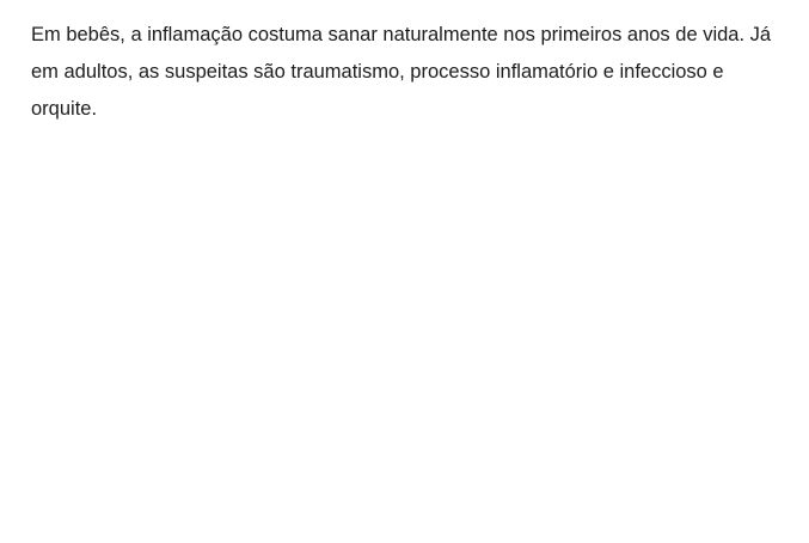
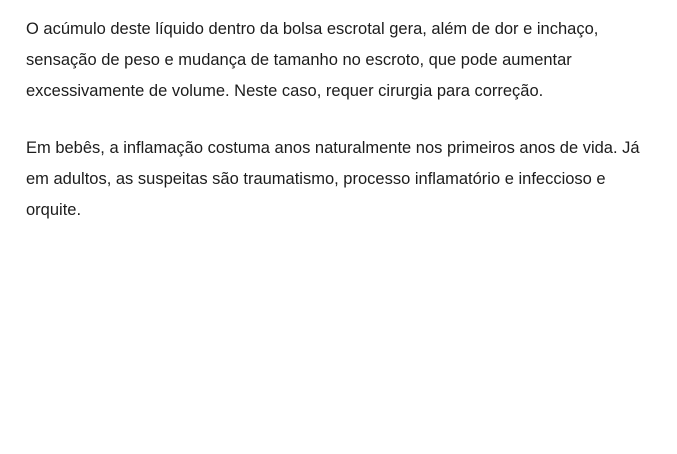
+ O acúmulo deste líquido dentro da bolsa escrotal gera, além de dor e inchaço, sensação de peso e mudança de tamanho no escroto, que pode aumentar excessivamente de volume. Neste caso, requer cirurgia para correção.
- Em bebês, a inflamação costuma sanar naturalmente nos primeiros anos de vida. Já em adultos, as suspeitas são traumatismo, processo inflamatório e infeccioso e orquite.
+ Em bebês, a inflamação costuma anos naturalmente nos primeiros anos de vida. Já em adultos, as suspeitas são traumatismo, processo inflamatório e infeccioso e orquite.
